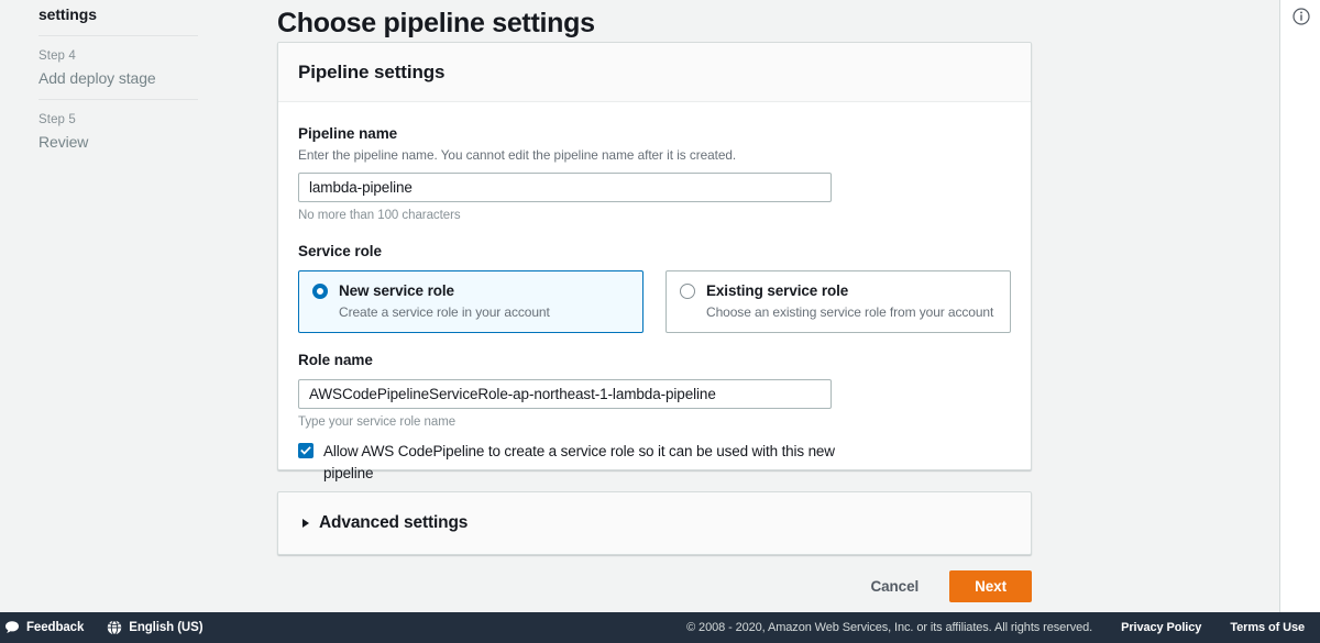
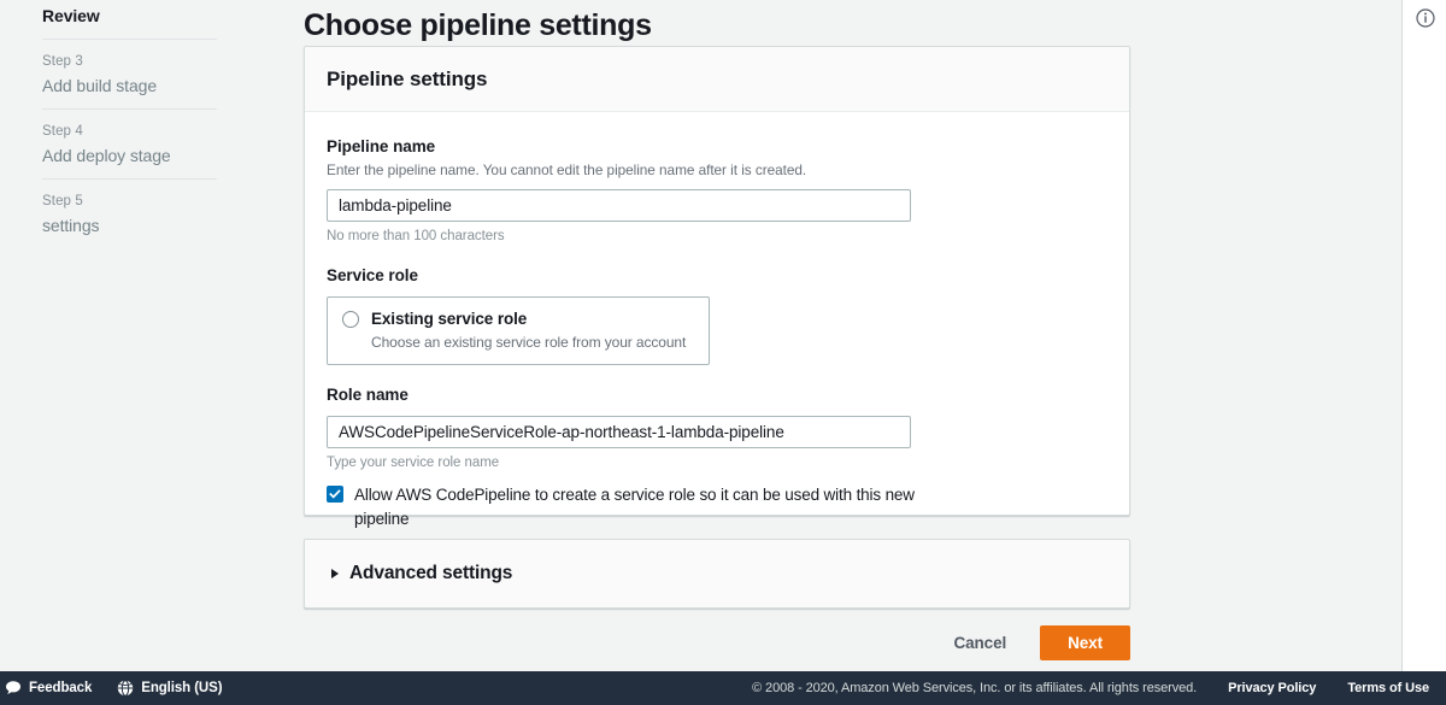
- settings
+ Review
+ Step 3
+ Add build stage
  Step 4
  Add deploy stage
  Step 5
- Review
+ settings
  Choose pipeline settings
  Pipeline settings
  Pipeline name
  Enter the pipeline name. You cannot edit the pipeline name after it is created.
  lambda-pipeline
  No more than 100 characters
  Service role
- New service role
- Create a service role in your account
  Existing service role
  Choose an existing service role from your account
  Role name
  AWSCodePipelineServiceRole-ap-northeast-1-lambda-pipeline
  Type your service role name
  Allow AWS CodePipeline to create a service role so it can be used with this new pipeline
  Advanced settings
  Cancel
  Next
  Feedback
  English (US)
  © 2008 - 2020, Amazon Web Services, Inc. or its affiliates. All rights reserved.
  Privacy Policy
  Terms of Use
